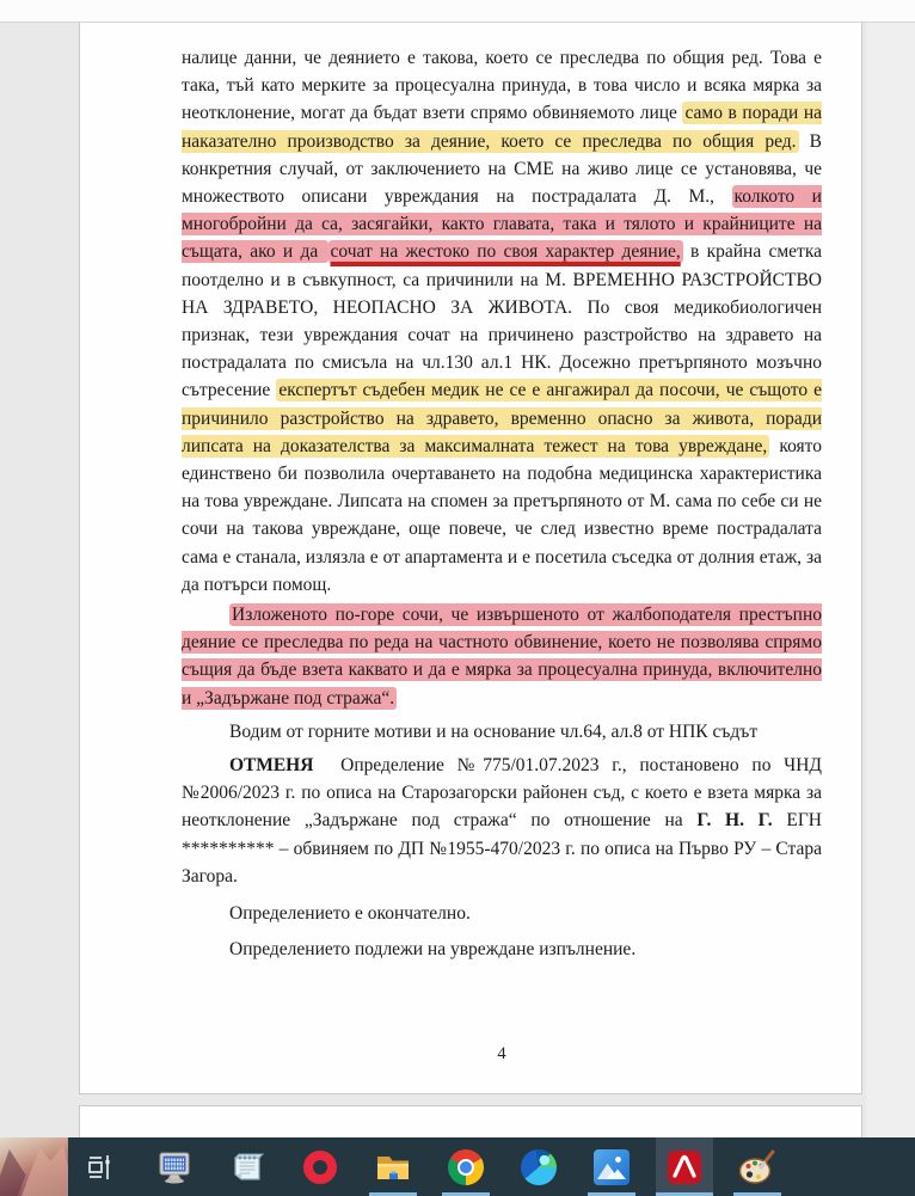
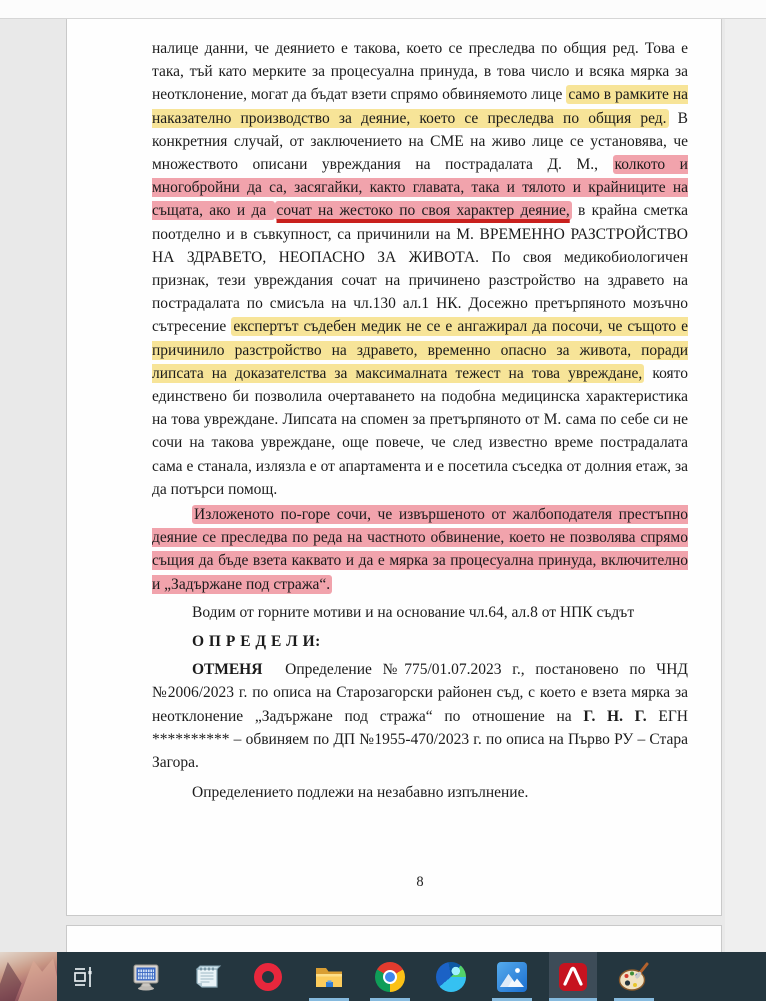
- налице данни, че деянието е такова, което се преследва по общия ред. Това е така, тъй като мерките за процесуална принуда, в това число и всяка мярка за неотклонение, могат да бъдат взети спрямо обвиняемото лице само в поради на наказателно производство за деяние, което се преследва по общия ред. В конкретния случай, от заключението на СМЕ на живо лице се установява, че множеството описани увреждания на пострадалата Д. М., колкото и многобройни да са, засягайки, както главата, така и тялото и крайниците на същата, ако и да сочат на жестоко по своя характер деяние, в крайна сметка поотделно и в съвкупност, са причинили на М. ВРЕМЕННО РАЗСТРОЙСТВО НА ЗДРАВЕТО, НЕОПАСНО ЗА ЖИВОТА. По своя медикобиологичен признак, тези увреждания сочат на причинено разстройство на здравето на пострадалата по смисъла на чл.130 ал.1 НК. Досежно претърпяното мозъчно сътресение експертът съдебен медик не се е ангажирал да посочи, че същото е причинило разстройство на здравето, временно опасно за живота, поради липсата на доказателства за максималната тежест на това увреждане, която единствено би позволила очертаването на подобна медицинска характеристика на това увреждане. Липсата на спомен за претърпяното от М. сама по себе си не сочи на такова увреждане, още повече, че след известно време пострадалата сама е станала, излязла е от апартамента и е посетила съседка от долния етаж, за да потърси помощ.
+ налице данни, че деянието е такова, което се преследва по общия ред. Това е така, тъй като мерките за процесуална принуда, в това число и всяка мярка за неотклонение, могат да бъдат взети спрямо обвиняемото лице само в рамките на наказателно производство за деяние, което се преследва по общия ред. В конкретния случай, от заключението на СМЕ на живо лице се установява, че множеството описани увреждания на пострадалата Д. М., колкото и многобройни да са, засягайки, както главата, така и тялото и крайниците на същата, ако и да сочат на жестоко по своя характер деяние, в крайна сметка поотделно и в съвкупност, са причинили на М. ВРЕМЕННО РАЗСТРОЙСТВО НА ЗДРАВЕТО, НЕОПАСНО ЗА ЖИВОТА. По своя медикобиологичен признак, тези увреждания сочат на причинено разстройство на здравето на пострадалата по смисъла на чл.130 ал.1 НК. Досежно претърпяното мозъчно сътресение експертът съдебен медик не се е ангажирал да посочи, че същото е причинило разстройство на здравето, временно опасно за живота, поради липсата на доказателства за максималната тежест на това увреждане, която единствено би позволила очертаването на подобна медицинска характеристика на това увреждане. Липсата на спомен за претърпяното от М. сама по себе си не сочи на такова увреждане, още повече, че след известно време пострадалата сама е станала, излязла е от апартамента и е посетила съседка от долния етаж, за да потърси помощ.
  Изложеното по-горе сочи, че извършеното от жалбоподателя престъпно деяние се преследва по реда на частното обвинение, което не позволява спрямо същия да бъде взета каквато и да е мярка за процесуална принуда, включително и „Задържане под стража“.
  Водим от горните мотиви и на основание чл.64, ал.8 от НПК съдът
+ О П Р Е Д Е Л И:
  ОТМЕНЯ Определение №775/01.07.2023 г., постановено по ЧНД №2006/2023 г. по описа на Старозагорски районен съд, с което е взета мярка за неотклонение „Задържане под стража“ по отношение на Г. Н. Г. ЕГН ********** – обвиняем по ДП №1955-470/2023 г. по описа на Първо РУ – Стара Загора.
- Определението е окончателно.
- Определението подлежи на увреждане изпълнение.
+ Определението подлежи на незабавно изпълнение.
- 4
+ 8
